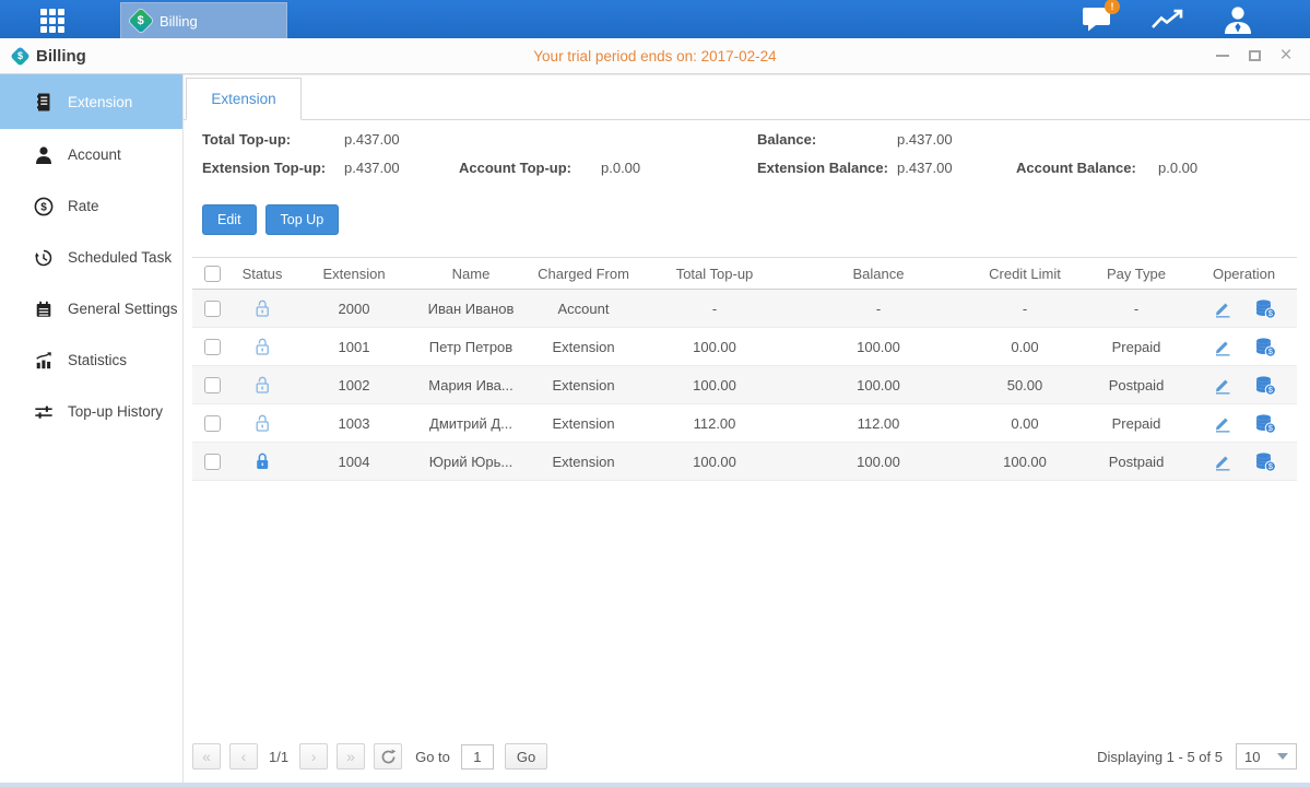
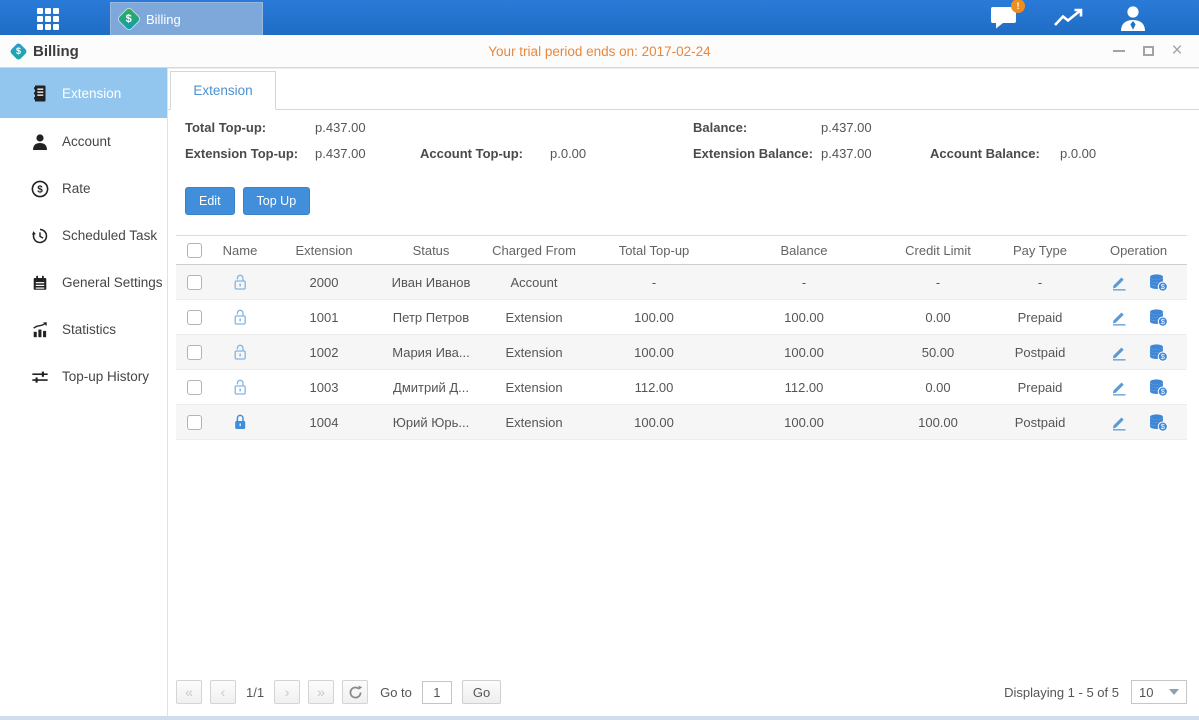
  Billing
  !
  Billing
  Your trial period ends on: 2017-02-24
  ×
  Extension
  Account
  $
  Rate
  Scheduled Task
  General Settings
  Statistics
  Top-up History
  Extension
  Total Top-up:
  p.437.00
  Extension Top-up:
  p.437.00
  Account Top-up:
  p.0.00
  Balance:
  p.437.00
  Extension Balance:
  p.437.00
  Account Balance:
  p.0.00
  Edit
  Top Up
- Status
+ Name
  Extension
- Name
+ Status
  Charged From
  Total Top-up
  Balance
  Credit Limit
  Pay Type
  Operation
  2000
  Иван Иванов
  Account
  -
  -
  -
  -
  $
  1001
  Петр Петров
  Extension
  100.00
  100.00
  0.00
  Prepaid
  $
  1002
  Мария Ива...
  Extension
  100.00
  100.00
  50.00
  Postpaid
  $
  1003
  Дмитрий Д...
  Extension
  112.00
  112.00
  0.00
  Prepaid
  $
  1004
  Юрий Юрь...
  Extension
  100.00
  100.00
  100.00
  Postpaid
  $
  1/1
  Go to
  1
  Go
  Displaying 1 - 5 of 5
  10
